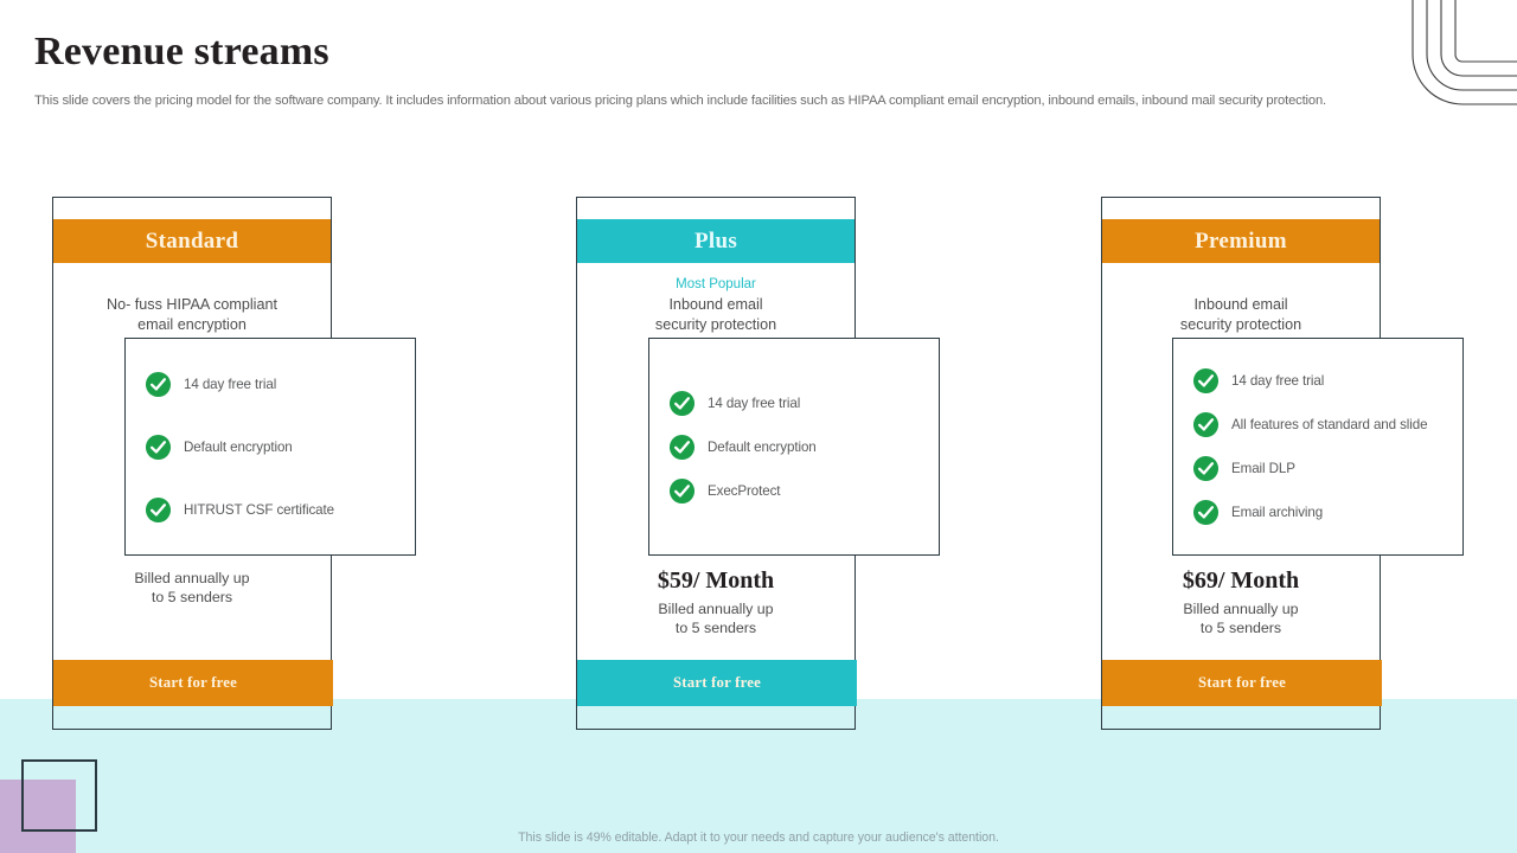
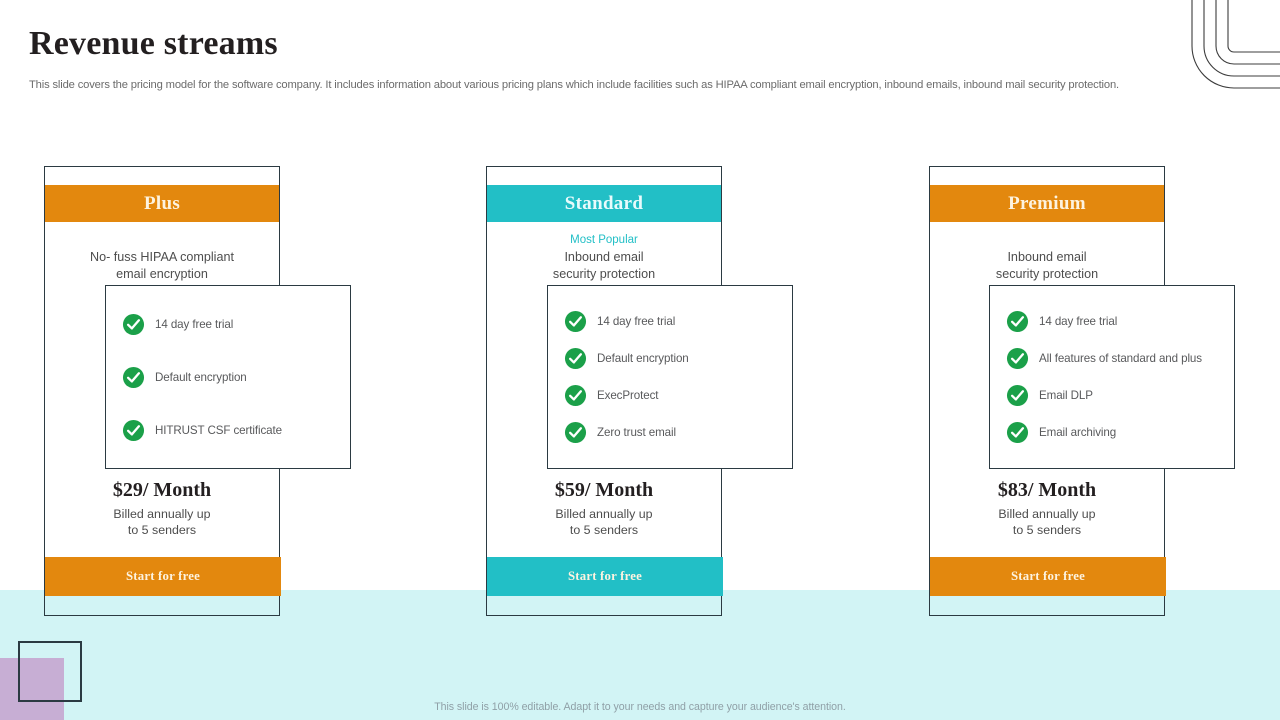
  Revenue streams
  This slide covers the pricing model for the software company. It includes information about various pricing plans which include facilities such as HIPAA compliant email encryption, inbound emails, inbound mail security protection.
- Standard
+ Plus
  No- fuss HIPAA compliant
  email encryption
+ $29/ Month
  Billed annually up
  to 5 senders
  Start for free
  14 day free trial
  Default encryption
  HITRUST CSF certificate
- Plus
+ Standard
  Most Popular
  Inbound email
  security protection
  $59/ Month
  Billed annually up
  to 5 senders
  Start for free
  14 day free trial
  Default encryption
  ExecProtect
+ Zero trust email
  Premium
  Inbound email
  security protection
- $69/ Month
+ $83/ Month
  Billed annually up
  to 5 senders
  Start for free
  14 day free trial
- All features of standard and slide
+ All features of standard and plus
  Email DLP
  Email archiving
- This slide is 49% editable. Adapt it to your needs and capture your audience's attention.
+ This slide is 100% editable. Adapt it to your needs and capture your audience's attention.
